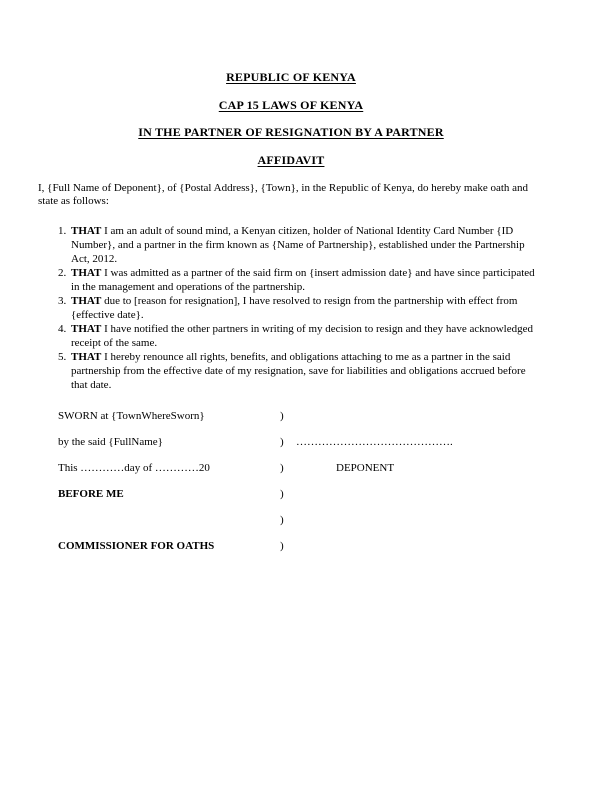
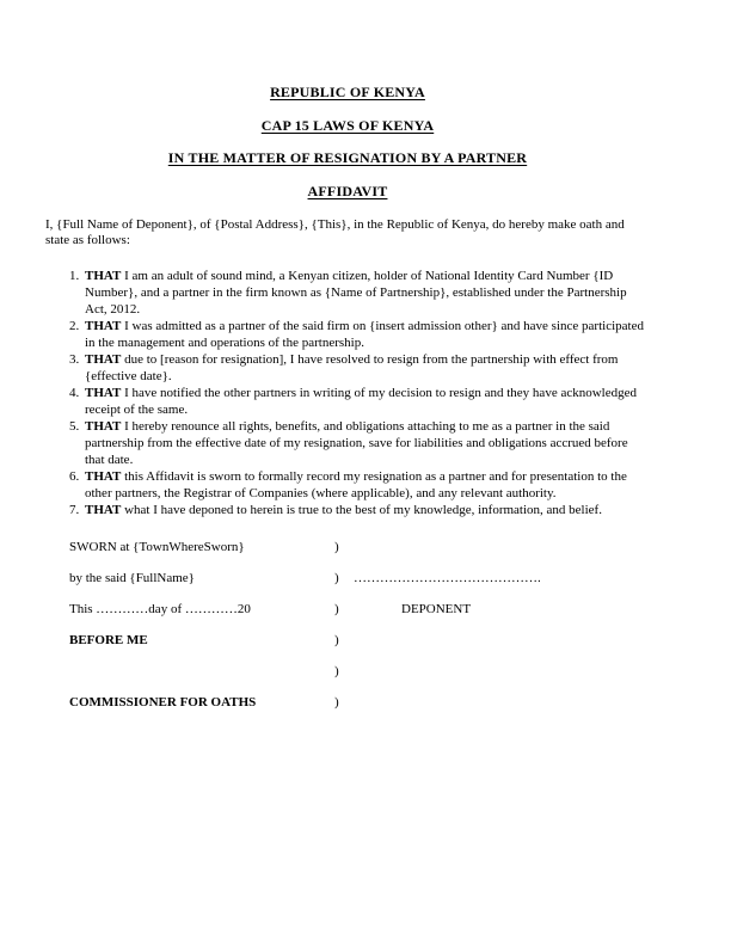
  REPUBLIC OF KENYA
  CAP 15 LAWS OF KENYA
- IN THE PARTNER OF RESIGNATION BY A PARTNER
+ IN THE MATTER OF RESIGNATION BY A PARTNER
  AFFIDAVIT
- I, {Full Name of Deponent}, of {Postal Address}, {Town}, in the Republic of Kenya, do hereby make oath and state as follows:
+ I, {Full Name of Deponent}, of {Postal Address}, {This}, in the Republic of Kenya, do hereby make oath and state as follows:
  1.
  THAT I am an adult of sound mind, a Kenyan citizen, holder of National Identity Card Number {ID Number}, and a partner in the firm known as {Name of Partnership}, established under the Partnership Act, 2012.
  2.
- THAT I was admitted as a partner of the said firm on {insert admission date} and have since participated in the management and operations of the partnership.
+ THAT I was admitted as a partner of the said firm on {insert admission other} and have since participated in the management and operations of the partnership.
  3.
  THAT due to [reason for resignation], I have resolved to resign from the partnership with effect from {effective date}.
  4.
  THAT I have notified the other partners in writing of my decision to resign and they have acknowledged receipt of the same.
  5.
  THAT I hereby renounce all rights, benefits, and obligations attaching to me as a partner in the said partnership from the effective date of my resignation, save for liabilities and obligations accrued before that date.
+ 6.
+ THAT this Affidavit is sworn to formally record my resignation as a partner and for presentation to the other partners, the Registrar of Companies (where applicable), and any relevant authority.
+ 7.
+ THAT what I have deponed to herein is true to the best of my knowledge, information, and belief.
  SWORN at {TownWhereSworn}
  )
  by the said {FullName}
  )
  …………………………………….
  This …………day of …………20
  )
  DEPONENT
  BEFORE ME
  )
  )
  COMMISSIONER FOR OATHS
  )
